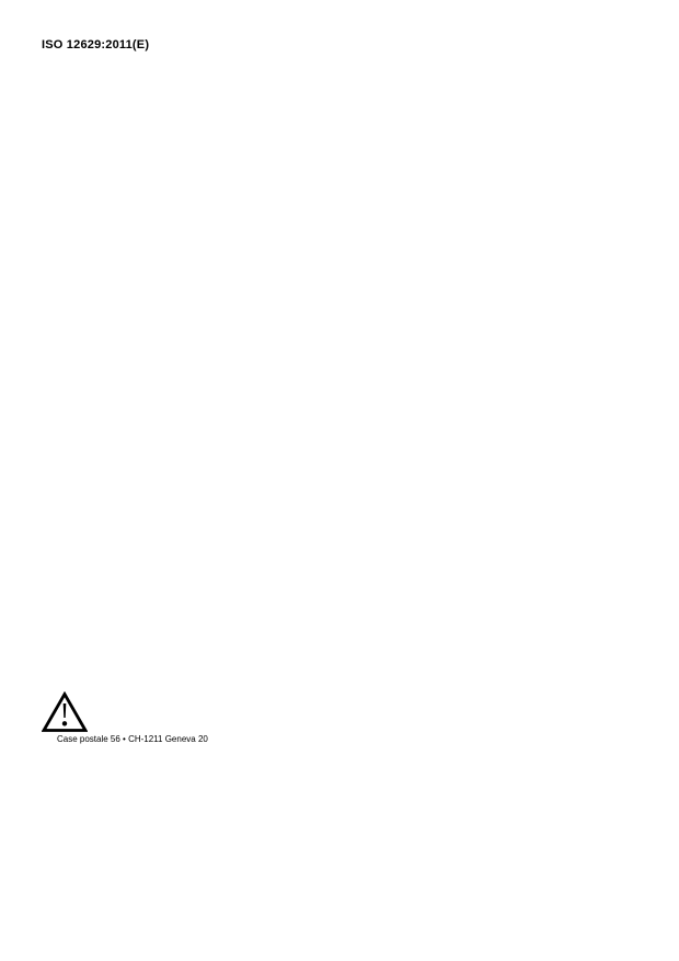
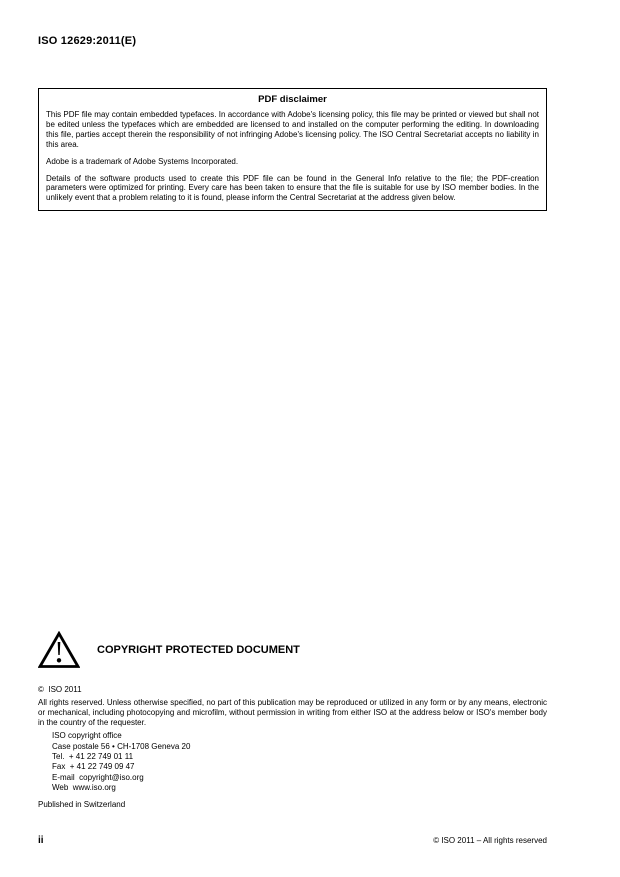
  ISO 12629:2011(E)
+ PDF disclaimer
+ This PDF file may contain embedded typefaces. In accordance with Adobe's licensing policy, this file may be printed or viewed but shall not be edited unless the typefaces which are embedded are licensed to and installed on the computer performing the editing. In downloading this file, parties accept therein the responsibility of not infringing Adobe's licensing policy. The ISO Central Secretariat accepts no liability in this area.
+ Adobe is a trademark of Adobe Systems Incorporated.
+ Details of the software products used to create this PDF file can be found in the General Info relative to the file; the PDF-creation parameters were optimized for printing. Every care has been taken to ensure that the file is suitable for use by ISO member bodies. In the unlikely event that a problem relating to it is found, please inform the Central Secretariat at the address given below.
+ COPYRIGHT PROTECTED DOCUMENT
+ © ISO 2011
+ All rights reserved. Unless otherwise specified, no part of this publication may be reproduced or utilized in any form or by any means, electronic or mechanical, including photocopying and microfilm, without permission in writing from either ISO at the address below or ISO's member body in the country of the requester.
+ ISO copyright office
- Case postale 56 • CH-1211 Geneva 20
+ Case postale 56 • CH-1708 Geneva 20
+ Tel. + 41 22 749 01 11
+ Fax + 41 22 749 09 47
+ E-mail copyright@iso.org
+ Web www.iso.org
+ Published in Switzerland
+ ii
+ © ISO 2011 – All rights reserved
